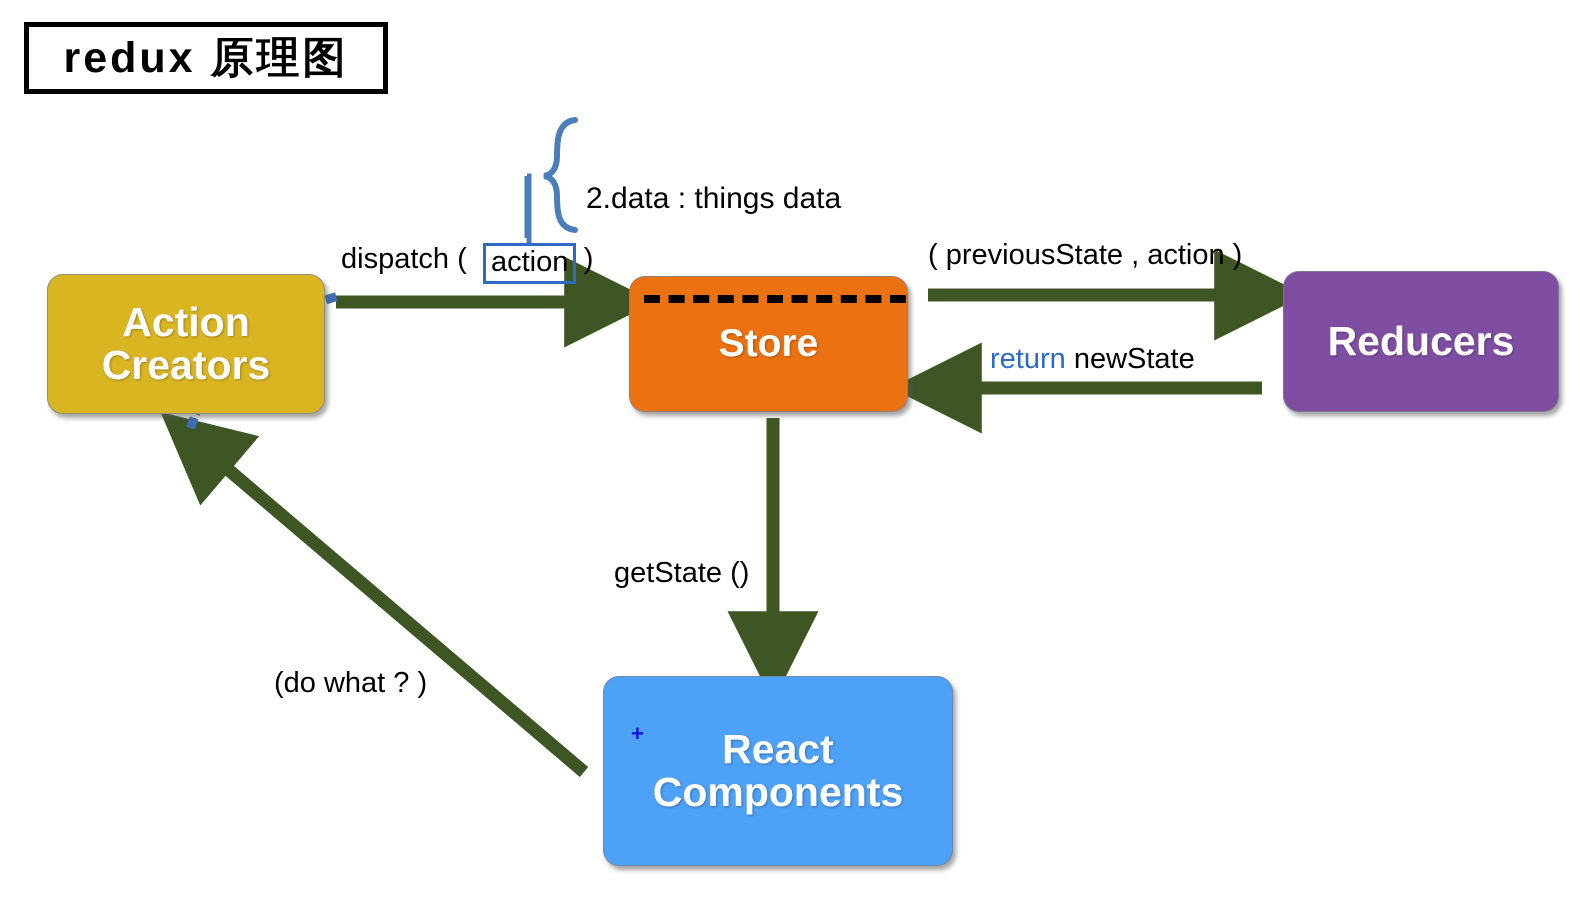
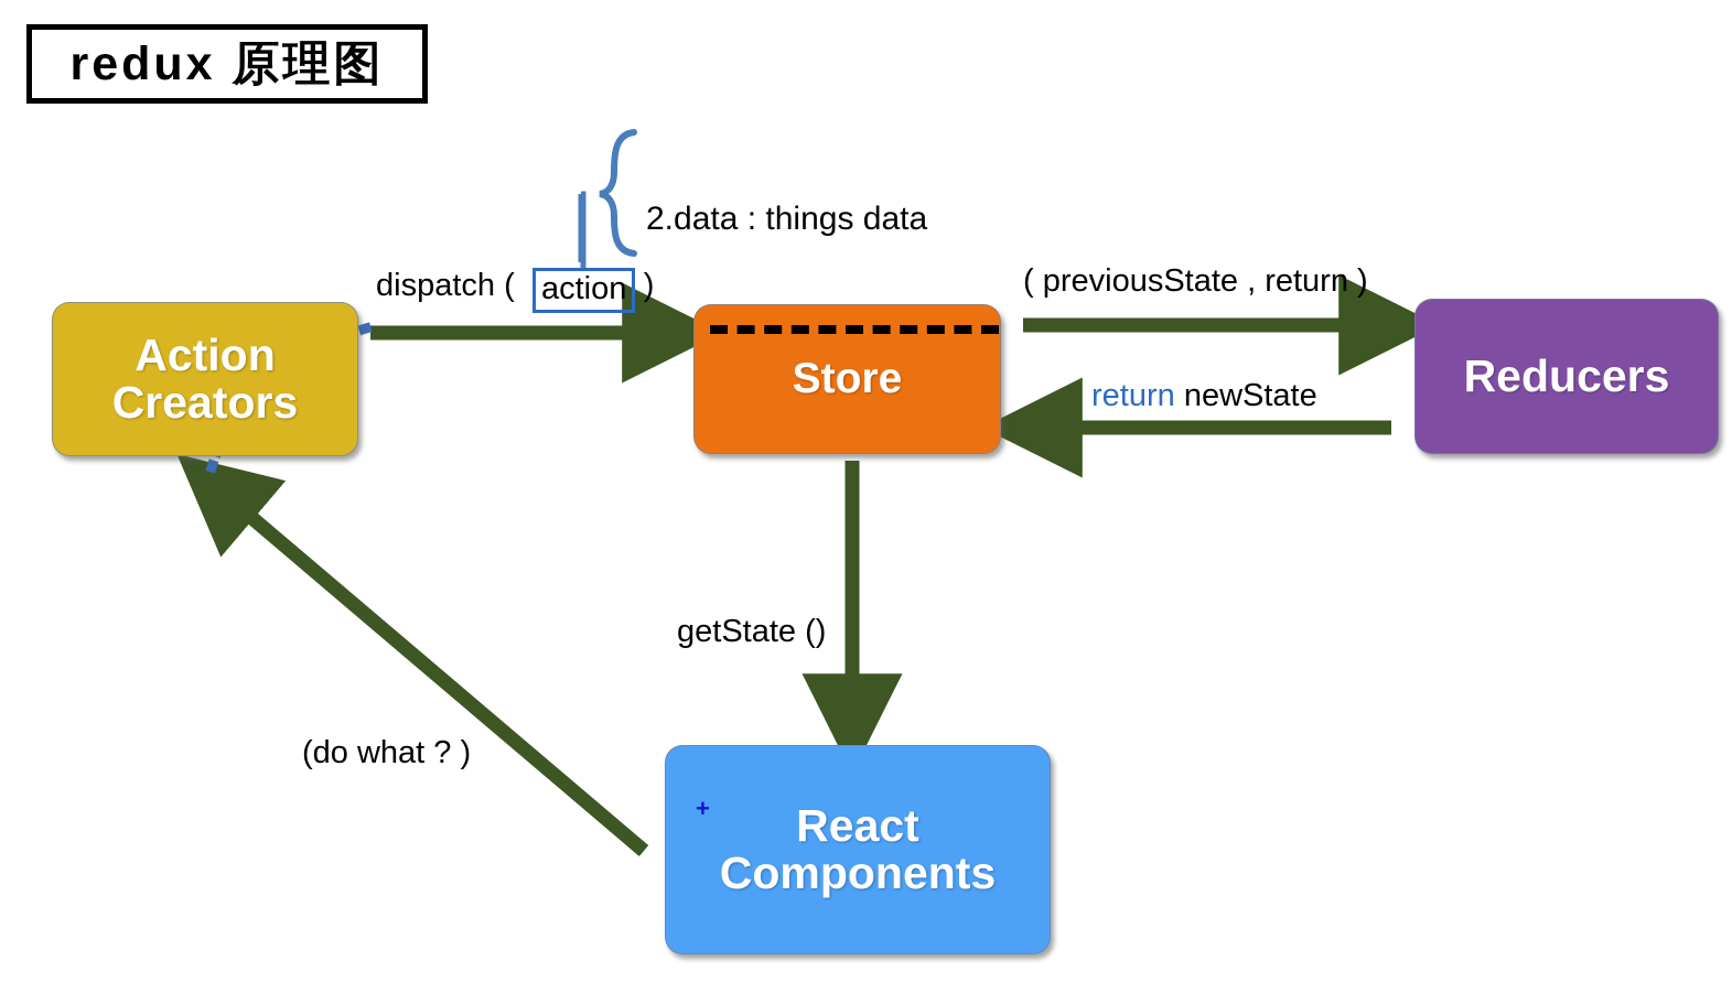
  redux 原理图
  Action
  Creators
  Store
  Reducers
  React
  Components
  +
  dispatch ( )
  action
- ( previousState , action )
+ ( previousState , return )
  return newState
  getState ()
  (do what ? )
  2.data : things data
